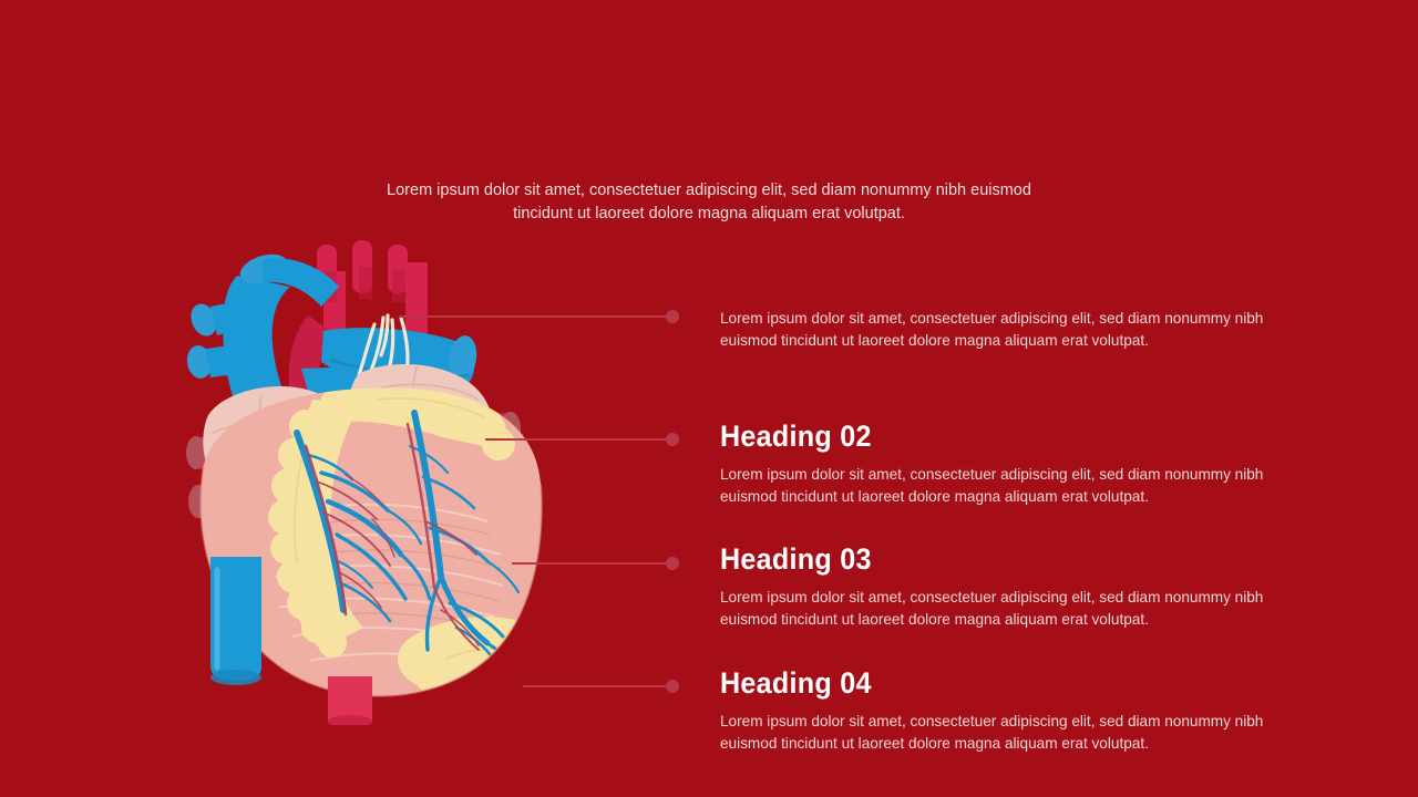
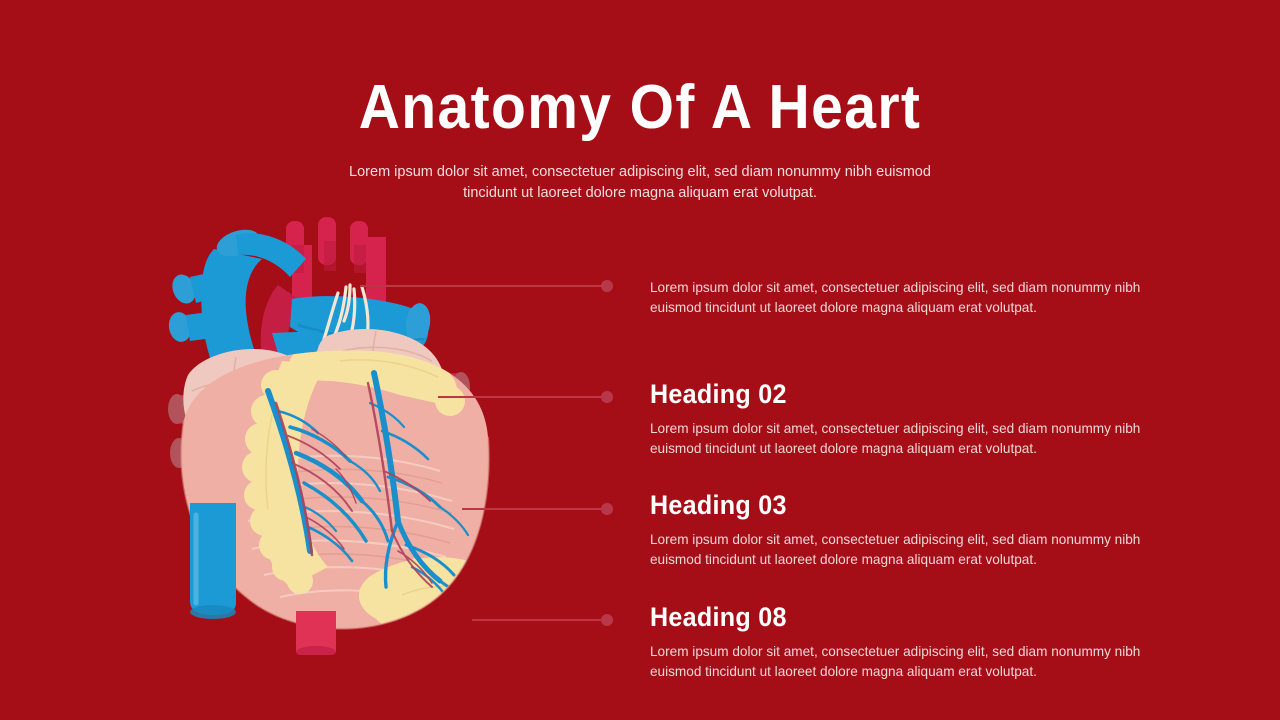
+ Anatomy Of A Heart
  Lorem ipsum dolor sit amet, consectetuer adipiscing elit, sed diam nonummy nibh euismod tincidunt ut laoreet dolore magna aliquam erat volutpat.
  Lorem ipsum dolor sit amet, consectetuer adipiscing elit, sed diam nonummy nibh euismod tincidunt ut laoreet dolore magna aliquam erat volutpat.
  Heading 02
  Lorem ipsum dolor sit amet, consectetuer adipiscing elit, sed diam nonummy nibh euismod tincidunt ut laoreet dolore magna aliquam erat volutpat.
  Heading 03
  Lorem ipsum dolor sit amet, consectetuer adipiscing elit, sed diam nonummy nibh euismod tincidunt ut laoreet dolore magna aliquam erat volutpat.
- Heading 04
+ Heading 08
  Lorem ipsum dolor sit amet, consectetuer adipiscing elit, sed diam nonummy nibh euismod tincidunt ut laoreet dolore magna aliquam erat volutpat.
